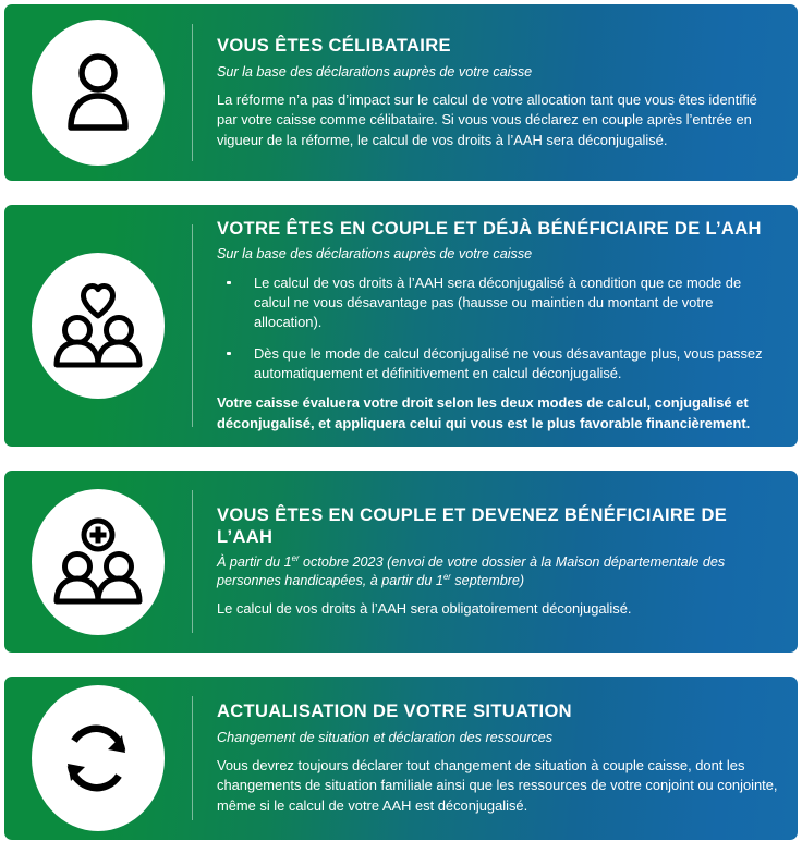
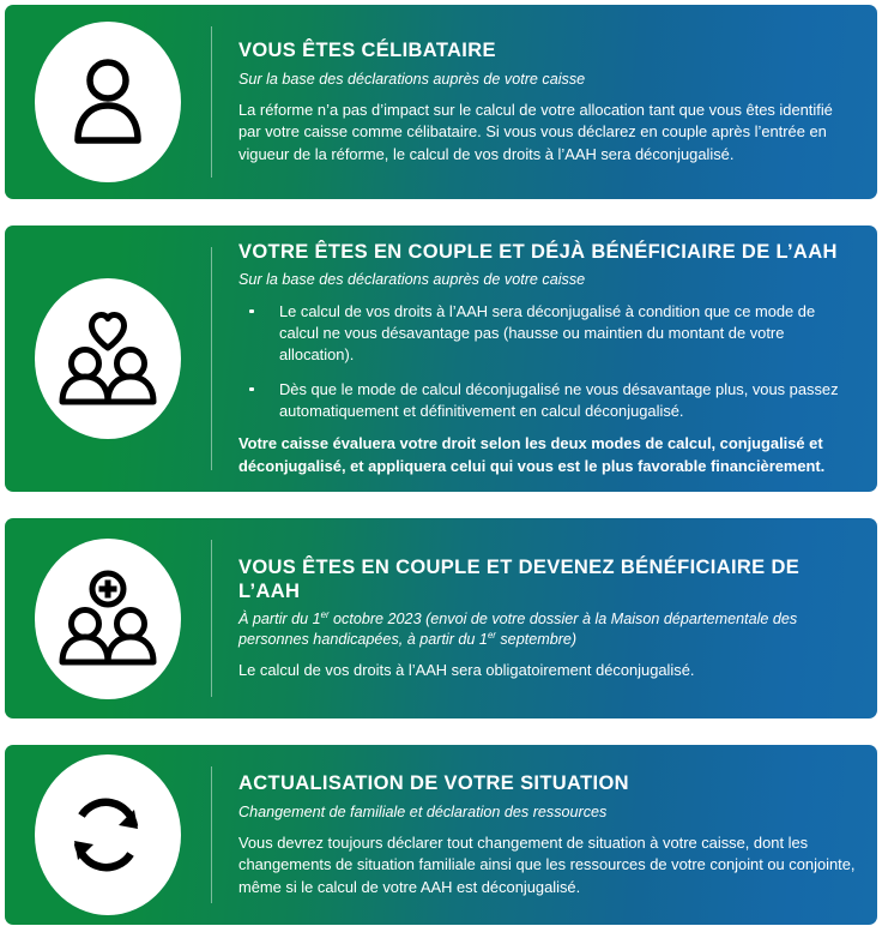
  VOUS ÊTES CÉLIBATAIRE
  Sur la base des déclarations auprès de votre caisse
  La réforme n’a pas d’impact sur le calcul de votre allocation tant que vous êtes identifié par votre caisse comme célibataire. Si vous vous déclarez en couple après l’entrée en vigueur de la réforme, le calcul de vos droits à l’AAH sera déconjugalisé.
  VOTRE ÊTES EN COUPLE ET DÉJÀ BÉNÉFICIAIRE DE L’AAH
  Sur la base des déclarations auprès de votre caisse
  Le calcul de vos droits à l’AAH sera déconjugalisé à condition que ce mode de calcul ne vous désavantage pas (hausse ou maintien du montant de votre allocation).
  Dès que le mode de calcul déconjugalisé ne vous désavantage plus, vous passez automatiquement et définitivement en calcul déconjugalisé.
  Votre caisse évaluera votre droit selon les deux modes de calcul, conjugalisé et déconjugalisé, et appliquera celui qui vous est le plus favorable financièrement.
  VOUS ÊTES EN COUPLE ET DEVENEZ BÉNÉFICIAIRE DE L’AAH
  À partir du 1er octobre 2023 (envoi de votre dossier à la Maison départementale des personnes handicapées, à partir du 1er septembre)
  Le calcul de vos droits à l’AAH sera obligatoirement déconjugalisé.
  ACTUALISATION DE VOTRE SITUATION
- Changement de situation et déclaration des ressources
+ Changement de familiale et déclaration des ressources
- Vous devrez toujours déclarer tout changement de situation à couple caisse, dont les changements de situation familiale ainsi que les ressources de votre conjoint ou conjointe, même si le calcul de votre AAH est déconjugalisé.
+ Vous devrez toujours déclarer tout changement de situation à votre caisse, dont les changements de situation familiale ainsi que les ressources de votre conjoint ou conjointe, même si le calcul de votre AAH est déconjugalisé.
